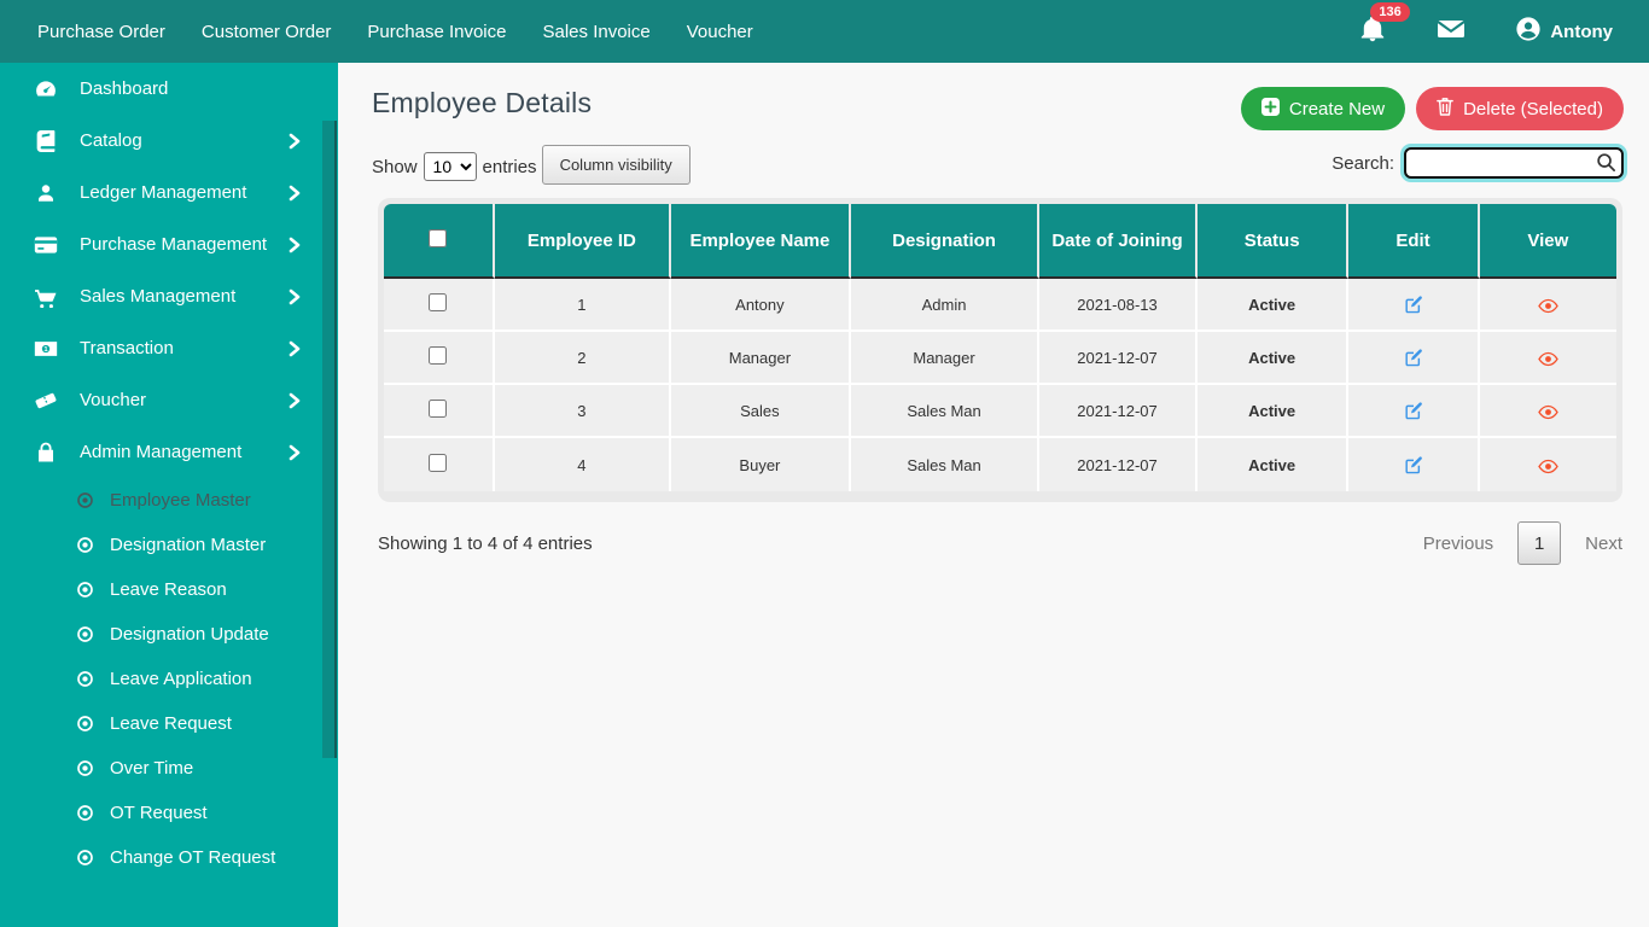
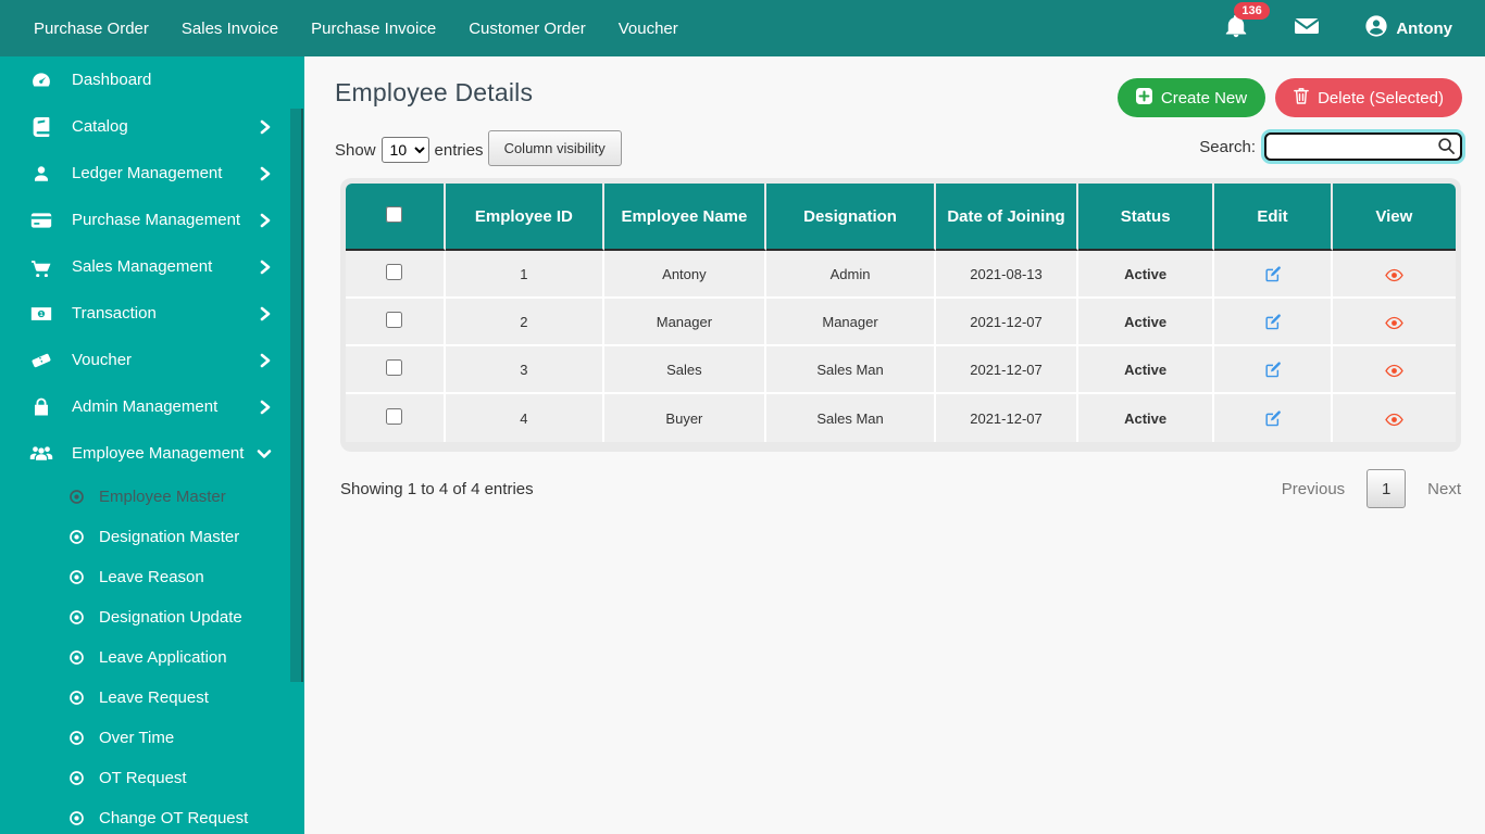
  Purchase Order
- Customer Order
+ Sales Invoice
  Purchase Invoice
- Sales Invoice
+ Customer Order
  Voucher
  136
  Antony
  Dashboard
  Catalog
  Ledger Management
  Purchase Management
  Sales Management
  Transaction
  Voucher
  Admin Management
+ Employee Management
  Employee Master
  Designation Master
  Leave Reason
  Designation Update
  Leave Application
  Leave Request
  Over Time
  OT Request
  Change OT Request
  Employee Details
  Create New
  Delete (Selected)
  Show
  10
  entries
  Column visibility
  Search:
  	Employee ID	Employee Name	Designation	Date of Joining	Status	Edit	View
  	1	Antony	Admin	2021-08-13	Active
  	2	Manager	Manager	2021-12-07	Active
  	3	Sales	Sales Man	2021-12-07	Active
  	4	Buyer	Sales Man	2021-12-07	Active
  Showing 1 to 4 of 4 entries
  Previous
  1
  Next
